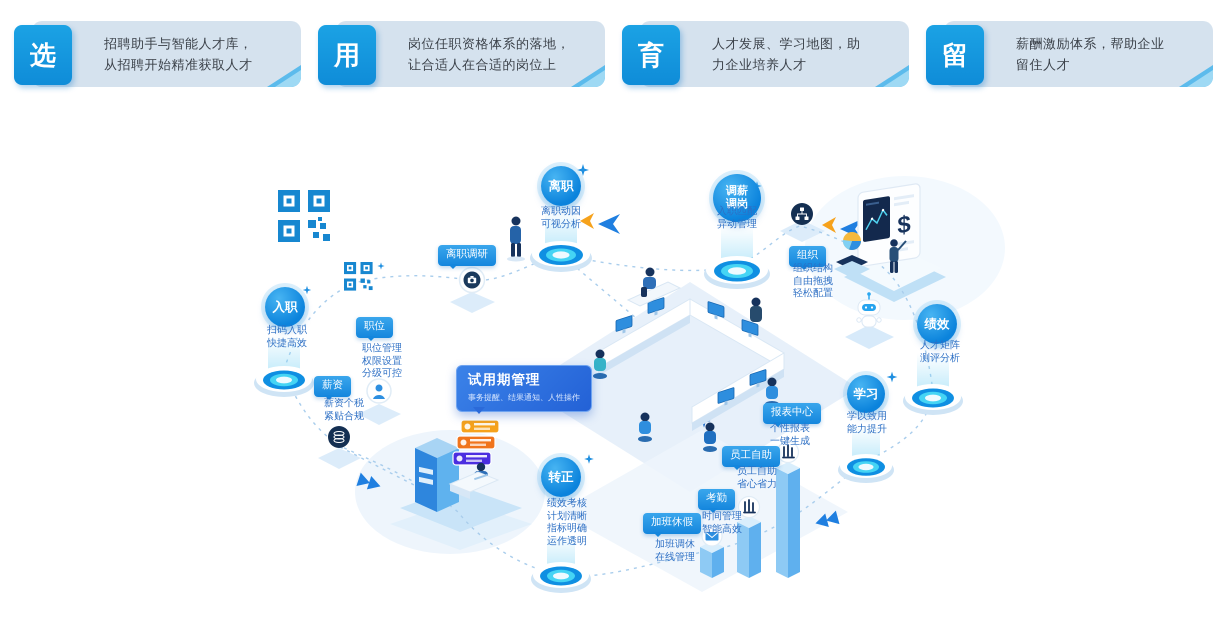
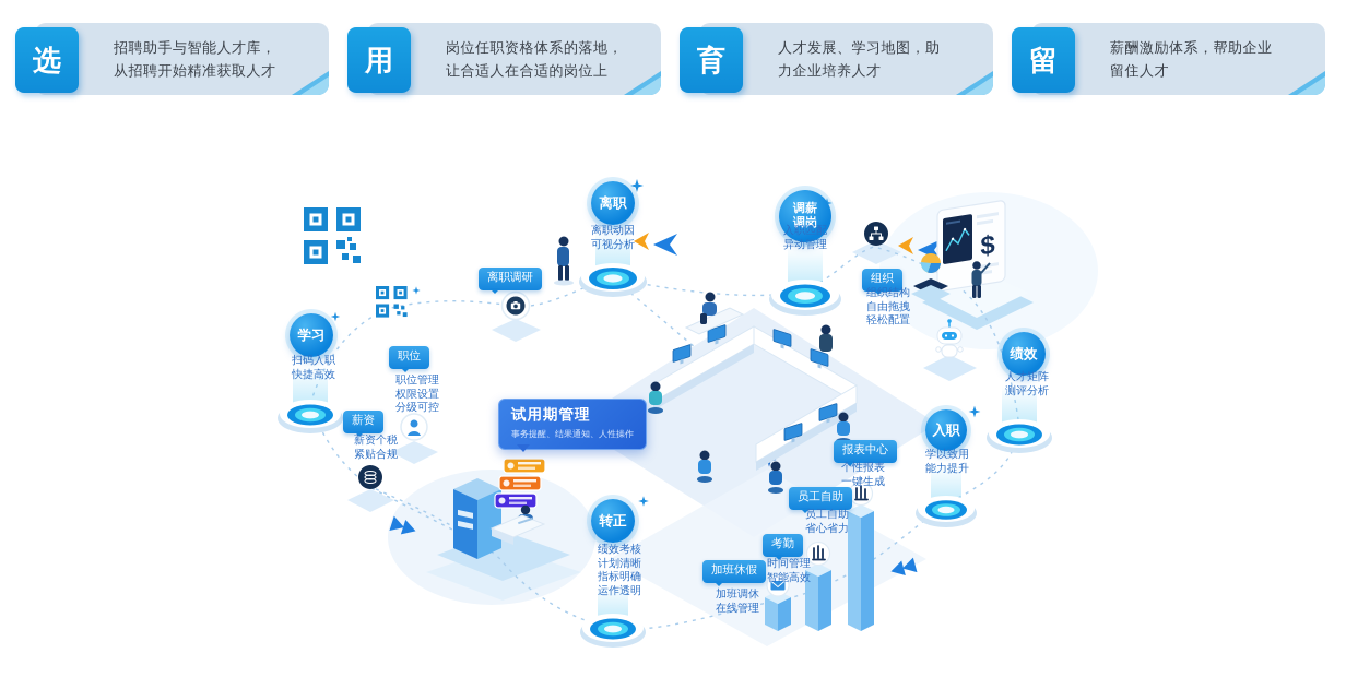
  招聘助手与智能人才库，
  从招聘开始精准获取人才
  选
  岗位任职资格体系的落地，
  让合适人在合适的岗位上
  用
  人才发展、学习地图，助
  力企业培养人才
  育
  薪酬激励体系，帮助企业
  留住人才
  留
  离职
  调薪
  调岗
- 入职
+ 学习
  绩效
- 学习
+ 入职
  转正
  离职调研
  职位
  薪资
  组织
  报表中心
  员工自助
  考勤
  加班休假
  离职动因
  可视分析
  入职匹配
  异动管理
  扫码入职
  快捷高效
  人才矩阵
  测评分析
  学以致用
  能力提升
  绩效考核
  计划清晰
  指标明确
  运作透明
  职位管理
  权限设置
  分级可控
  薪资个税
  紧贴合规
  组织结构
  自由拖拽
  轻松配置
  个性报表
  一键生成
  员工自助
  省心省力
  时间管理
  智能高效
  加班调休
  在线管理
  试用期管理
  事务提醒、结果通知、人性操作
